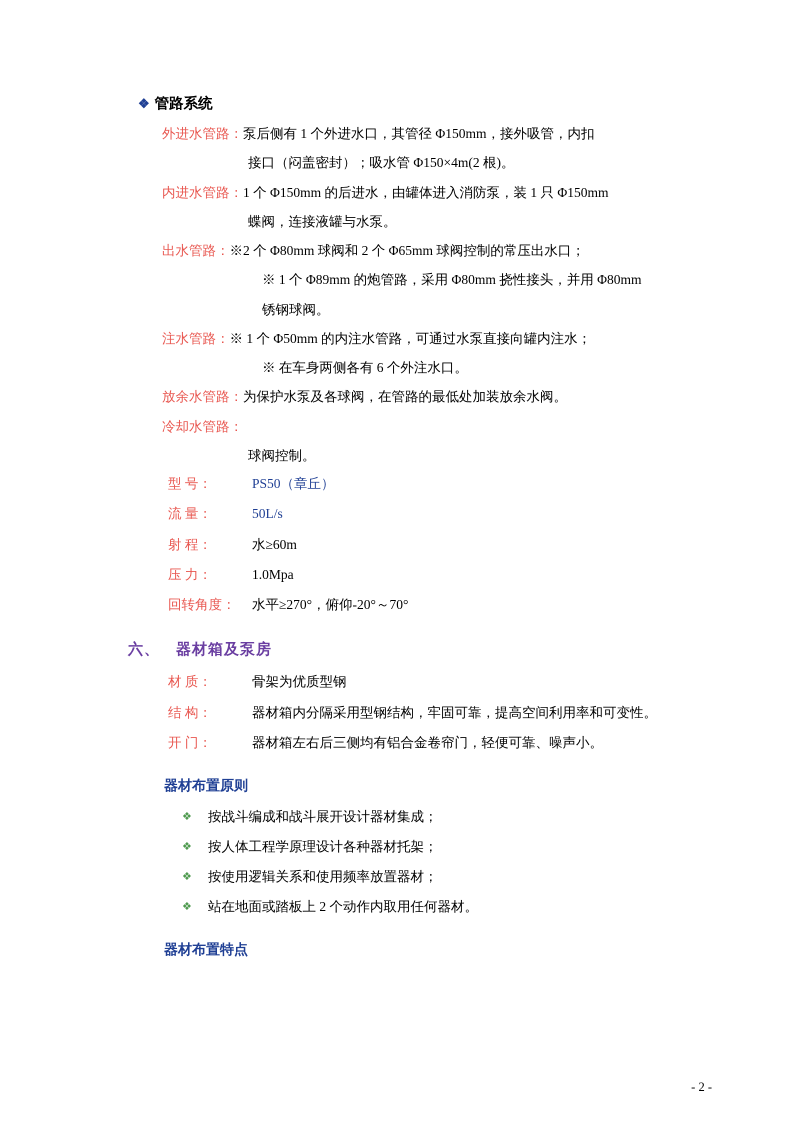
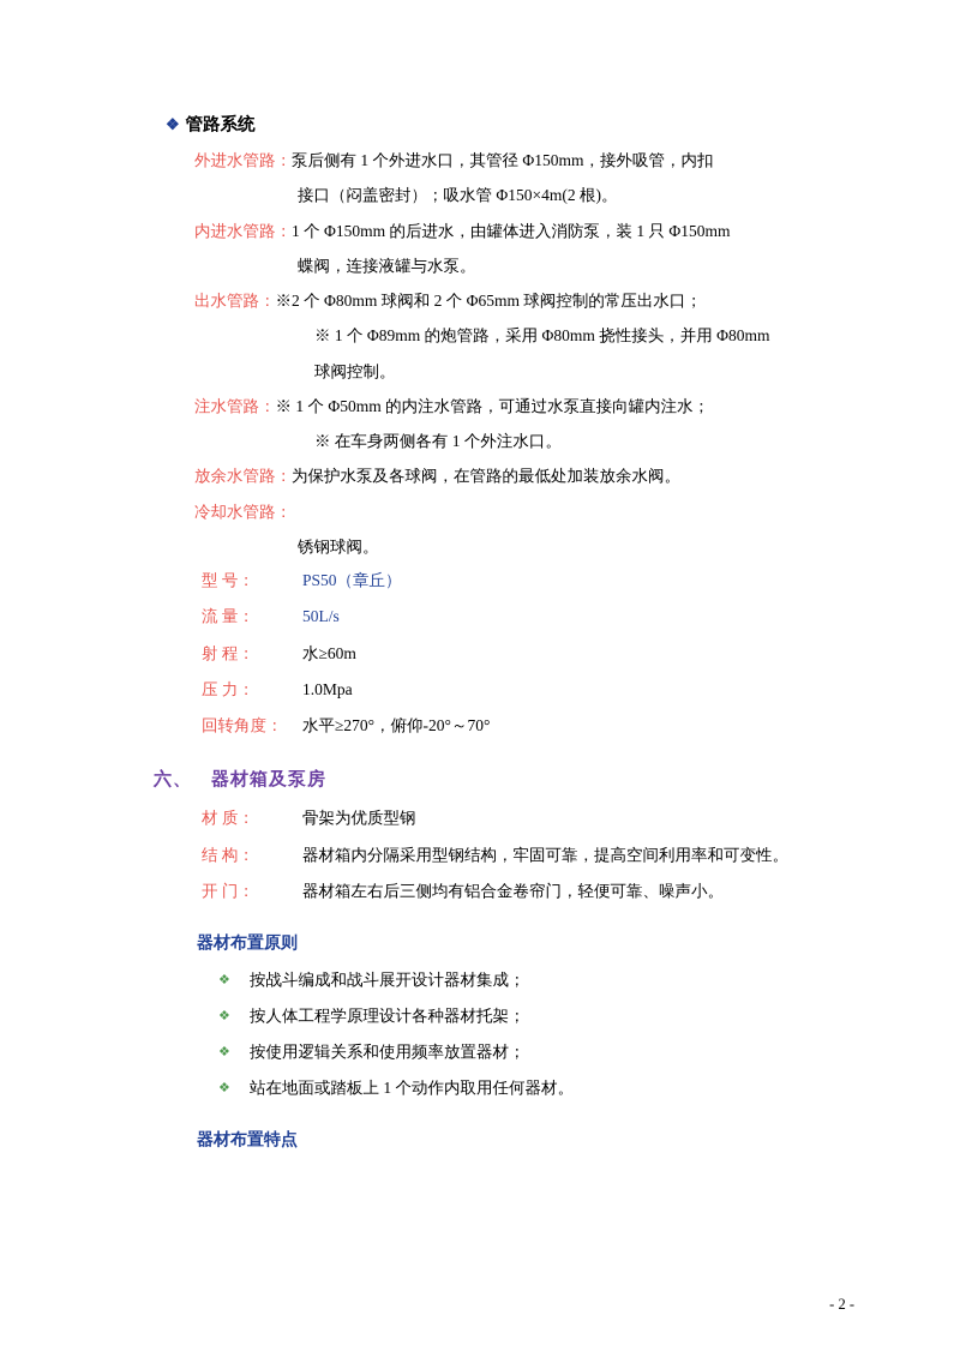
  ❖ 管路系统
  外进水管路：
  泵后侧有 1 个外进水口，其管径 Φ150mm，接外吸管，内扣
  接口（闷盖密封）；吸水管 Φ150×4m(2 根)。
  内进水管路：
  1 个 Φ150mm 的后进水，由罐体进入消防泵，装 1 只 Φ150mm
  蝶阀，连接液罐与水泵。
  出水管路：
  ※2 个 Φ80mm 球阀和 2 个 Φ65mm 球阀控制的常压出水口；
  ※ 1 个 Φ89mm 的炮管路，采用 Φ80mm 挠性接头，并用 Φ80mm
- 锈钢球阀。
+ 球阀控制。
  注水管路：
  ※ 1 个 Φ50mm 的内注水管路，可通过水泵直接向罐内注水；
- ※ 在车身两侧各有 6 个外注水口。
+ ※ 在车身两侧各有 1 个外注水口。
  放余水管路：
  为保护水泵及各球阀，在管路的最低处加装放余水阀。
  冷却水管路：
- 球阀控制。
+ 锈钢球阀。
  型 号：
  PS50（章丘）
  流 量：
  50L/s
  射 程：
  水≥60m
  压 力：
  1.0Mpa
  回转角度：
  水平≥270°，俯仰-20°～70°
  六、 器材箱及泵房
  材 质：
  骨架为优质型钢
  结 构：
  器材箱内分隔采用型钢结构，牢固可靠，提高空间利用率和可变性。
  开 门：
  器材箱左右后三侧均有铝合金卷帘门，轻便可靠、噪声小。
  器材布置原则
  ❖
  按战斗编成和战斗展开设计器材集成；
  ❖
  按人体工程学原理设计各种器材托架；
  ❖
  按使用逻辑关系和使用频率放置器材；
  ❖
- 站在地面或踏板上 2 个动作内取用任何器材。
+ 站在地面或踏板上 1 个动作内取用任何器材。
  器材布置特点
  - 2 -
